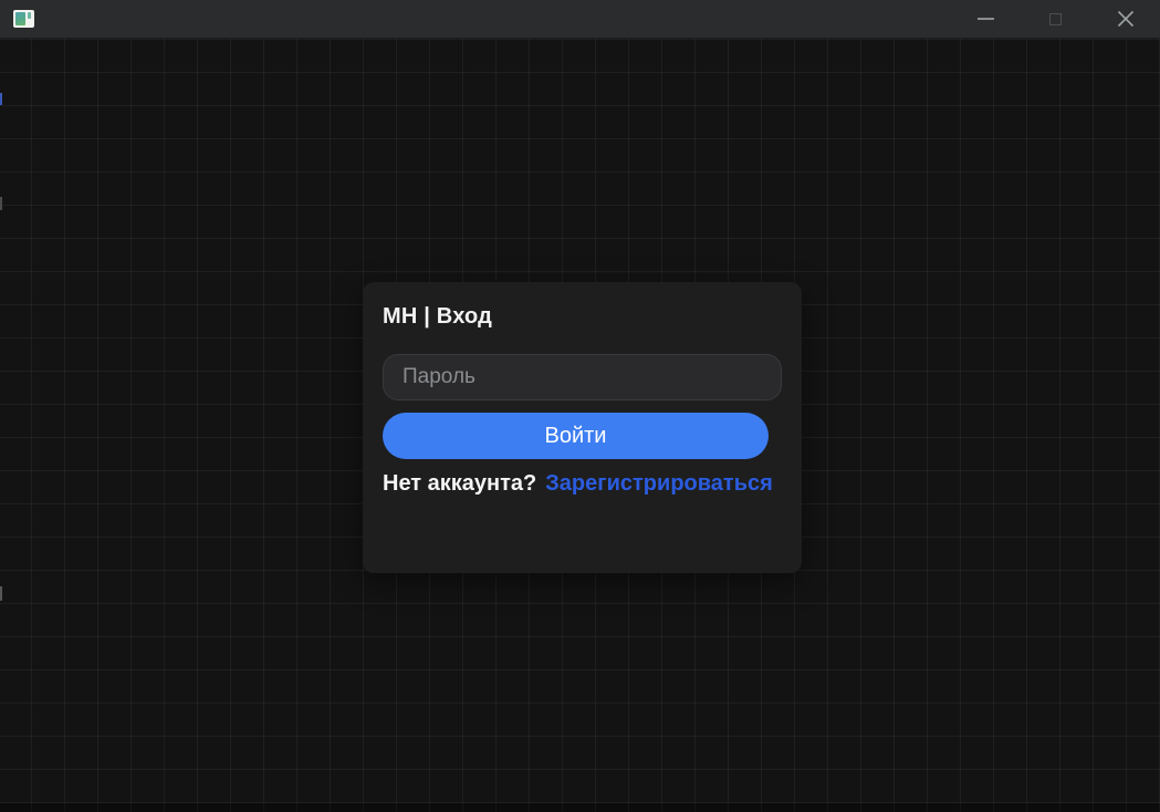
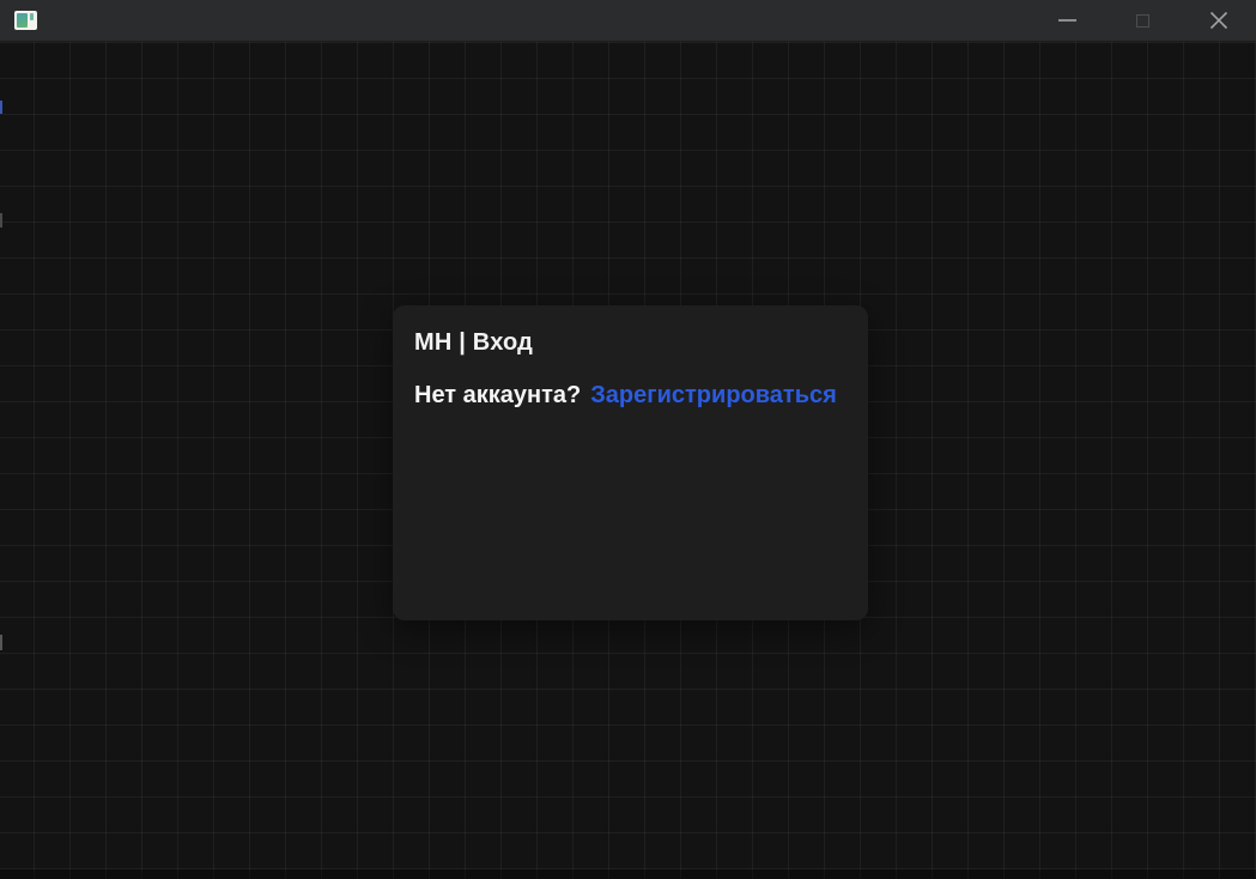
  МН | Вход
- Пароль
- Войти
  Нет аккаунта? Зарегистрироваться
